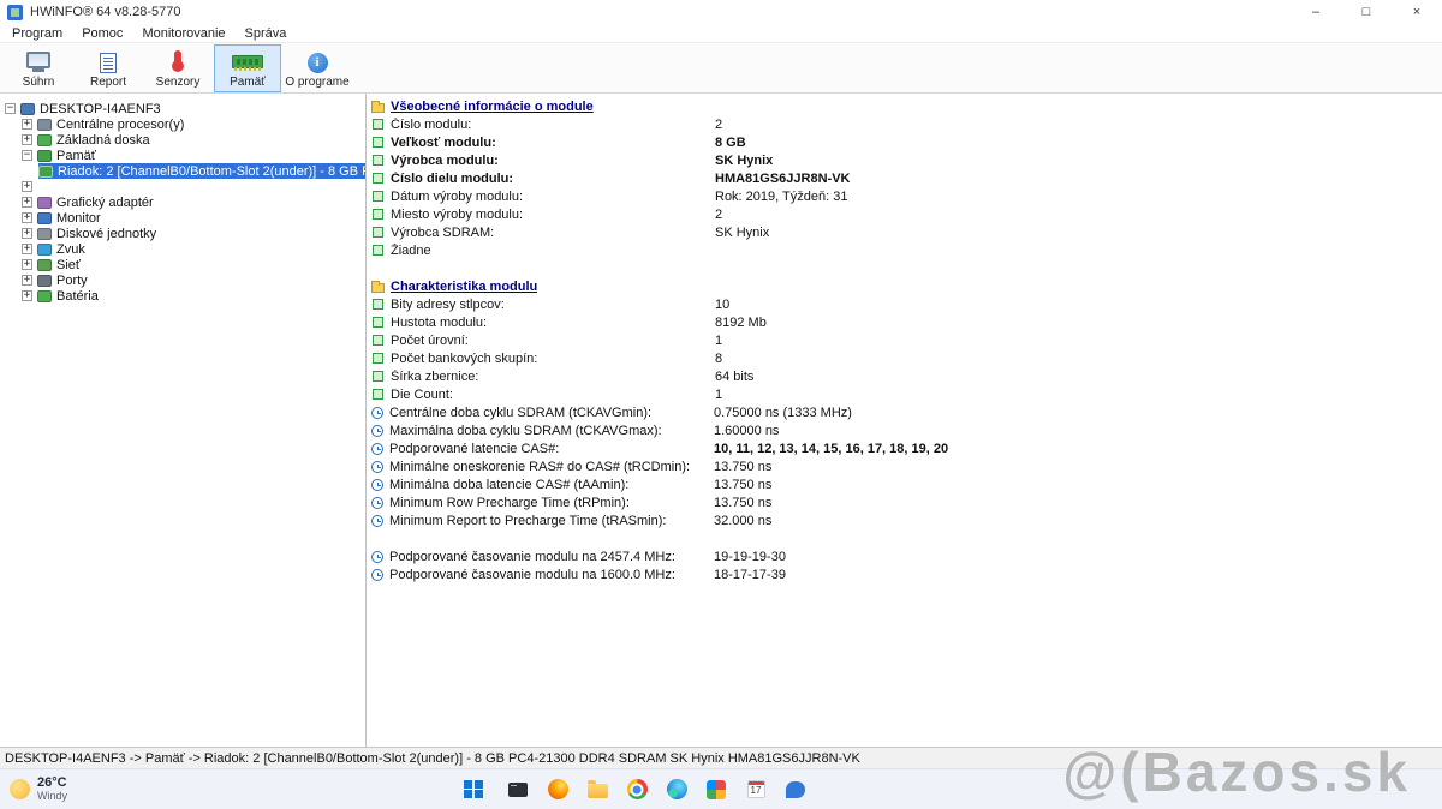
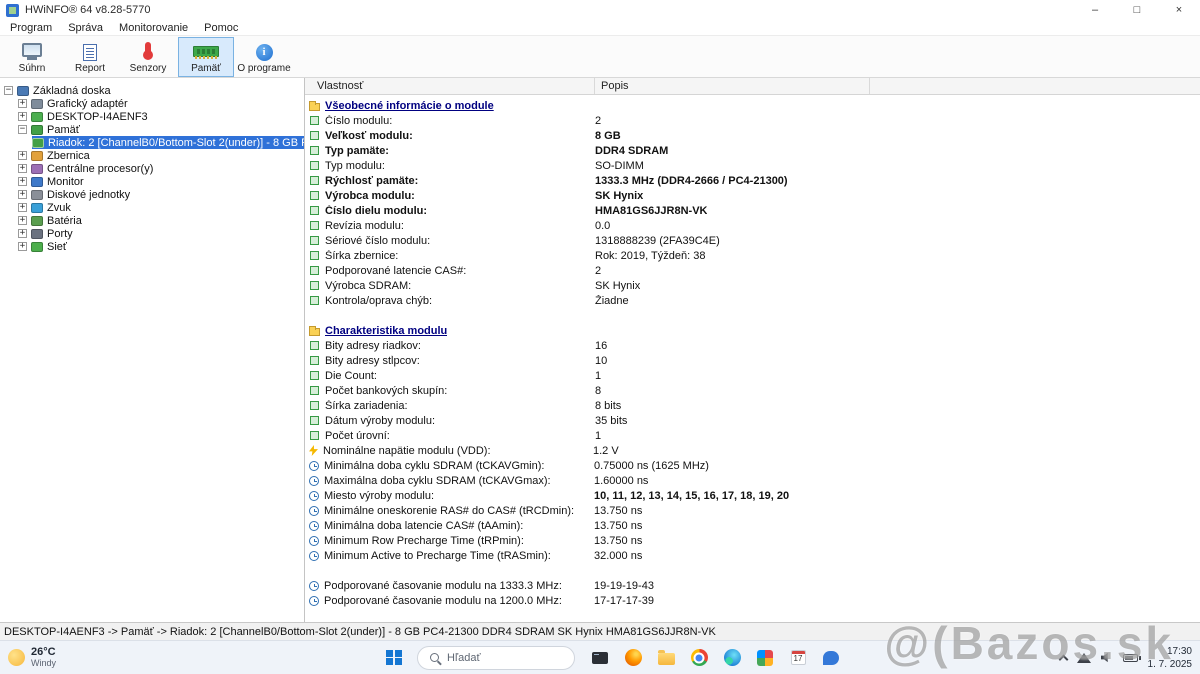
  HWiNFO® 64 v8.28-5770
  –
  □
  ×
  Program
- Pomoc
+ Správa
  Monitorovanie
- Správa
+ Pomoc
  Súhrn
  Report
  Senzory
  Pamäť
  O programe
  −
- DESKTOP-I4AENF3
+ Základná doska
  +
- Centrálne procesor(y)
+ Grafický adaptér
  +
- Základná doska
+ DESKTOP-I4AENF3
  −
  Pamäť
  +
+ Zbernica
  +
- Grafický adaptér
+ Centrálne procesor(y)
  +
  Monitor
  +
  Diskové jednotky
  +
  Zvuk
  +
- Sieť
+ Batéria
  +
  Porty
  +
- Batéria
+ Sieť
+ Vlastnosť
+ Popis
  Všeobecné informácie o module
  Číslo modulu:
  2
  Veľkosť modulu:
  8 GB
+ Typ pamäte:
+ DDR4 SDRAM
+ Typ modulu:
+ SO-DIMM
+ Rýchlosť pamäte:
+ 1333.3 MHz (DDR4-2666 / PC4-21300)
  Výrobca modulu:
  SK Hynix
  Číslo dielu modulu:
  HMA81GS6JJR8N-VK
+ Revízia modulu:
+ 0.0
+ Sériové číslo modulu:
+ 1318888239 (2FA39C4E)
- Dátum výroby modulu:
+ Šírka zbernice:
- Rok: 2019, Týždeň: 31
+ Rok: 2019, Týždeň: 38
- Miesto výroby modulu:
+ Podporované latencie CAS#:
  2
  Výrobca SDRAM:
  SK Hynix
+ Kontrola/oprava chýb:
  Žiadne
  Charakteristika modulu
+ Bity adresy riadkov:
+ 16
  Bity adresy stĺpcov:
  10
- Hustota modulu:
- 8192 Mb
- Počet úrovní:
+ Die Count:
  1
  Počet bankových skupín:
  8
+ Šírka zariadenia:
+ 8 bits
- Šírka zbernice:
+ Dátum výroby modulu:
- 64 bits
+ 35 bits
- Die Count:
+ Počet úrovní:
  1
+ Nominálne napätie modulu (VDD):
+ 1.2 V
- Centrálne doba cyklu SDRAM (tCKAVGmin):
+ Minimálna doba cyklu SDRAM (tCKAVGmin):
- 0.75000 ns (1333 MHz)
+ 0.75000 ns (1625 MHz)
  Maximálna doba cyklu SDRAM (tCKAVGmax):
  1.60000 ns
- Podporované latencie CAS#:
+ Miesto výroby modulu:
  10, 11, 12, 13, 14, 15, 16, 17, 18, 19, 20
  Minimálne oneskorenie RAS# do CAS# (tRCDmin):
  13.750 ns
  Minimálna doba latencie CAS# (tAAmin):
  13.750 ns
  Minimum Row Precharge Time (tRPmin):
  13.750 ns
- Minimum Report to Precharge Time (tRASmin):
+ Minimum Active to Precharge Time (tRASmin):
  32.000 ns
- Podporované časovanie modulu na 2457.4 MHz:
+ Podporované časovanie modulu na 1333.3 MHz:
- 19-19-19-30
+ 19-19-19-43
- Podporované časovanie modulu na 1600.0 MHz:
+ Podporované časovanie modulu na 1200.0 MHz:
- 18-17-17-39
+ 17-17-17-39
  DESKTOP-I4AENF3 -> Pamäť -> Riadok: 2 [ChannelB0/Bottom-Slot 2(under)] - 8 GB PC4-21300 DDR4 SDRAM SK Hynix HMA81GS6JJR8N-VK
  26°C
  Windy
+ Hľadať
  17
+ 17:30
+ 1. 7. 2025
  @(Bazos.sk
